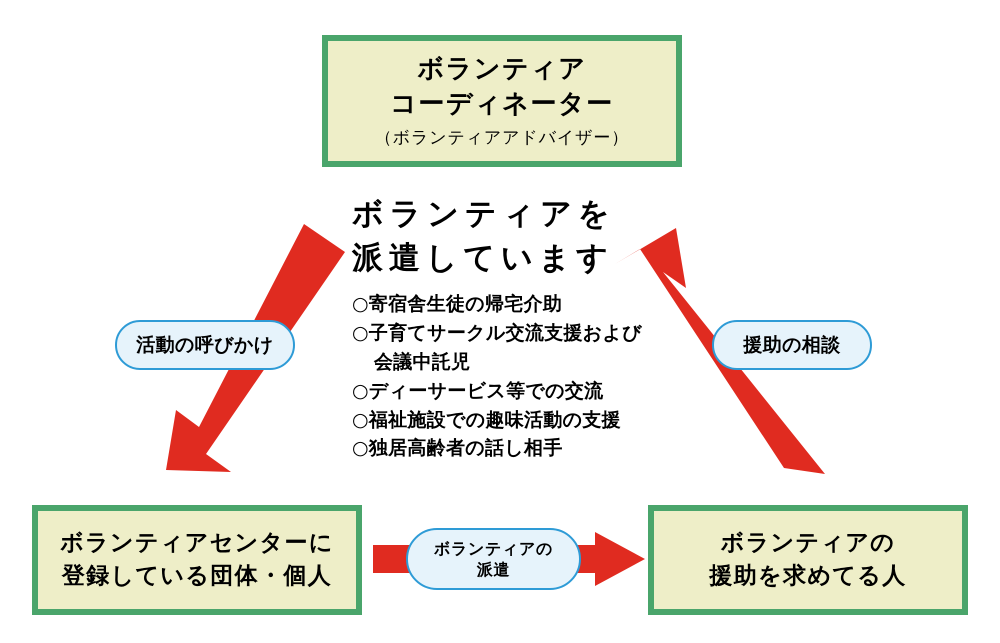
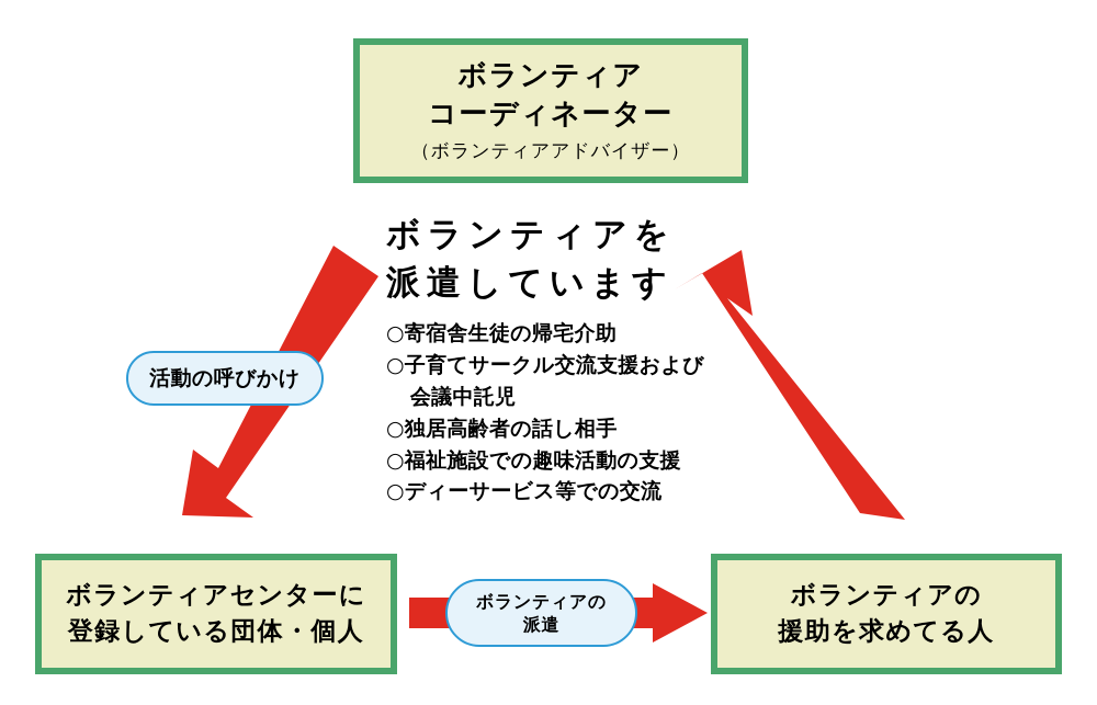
  ボランティア
  コーディネーター
  （ボランティアアドバイザー）
  ボランティアを
  派遣しています
  ○寄宿舎生徒の帰宅介助
  ○子育てサークル交流支援および
  会議中託児
- ○ディーサービス等での交流
+ ○独居高齢者の話し相手
  ○福祉施設での趣味活動の支援
- ○独居高齢者の話し相手
+ ○ディーサービス等での交流
  活動の呼びかけ
- 援助の相談
  ボランティアの
  派遣
  ボランティアセンターに
  登録している団体・個人
  ボランティアの
  援助を求めてる人
